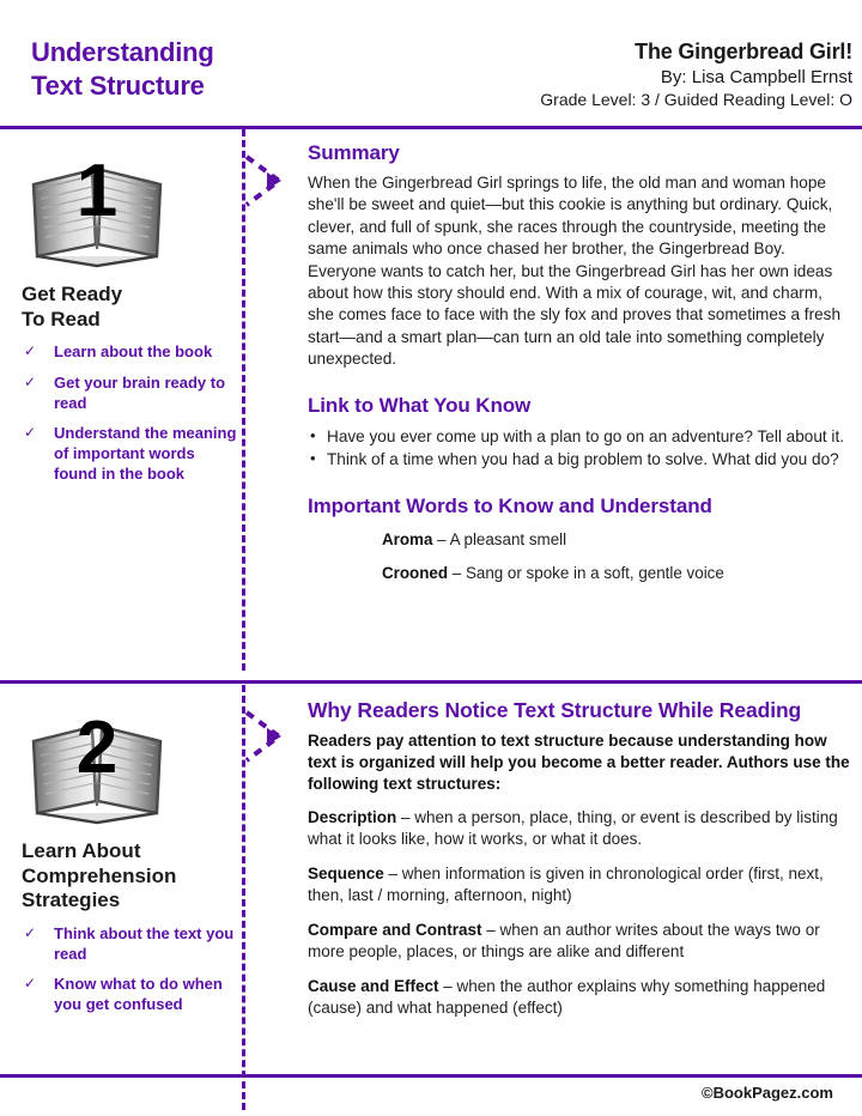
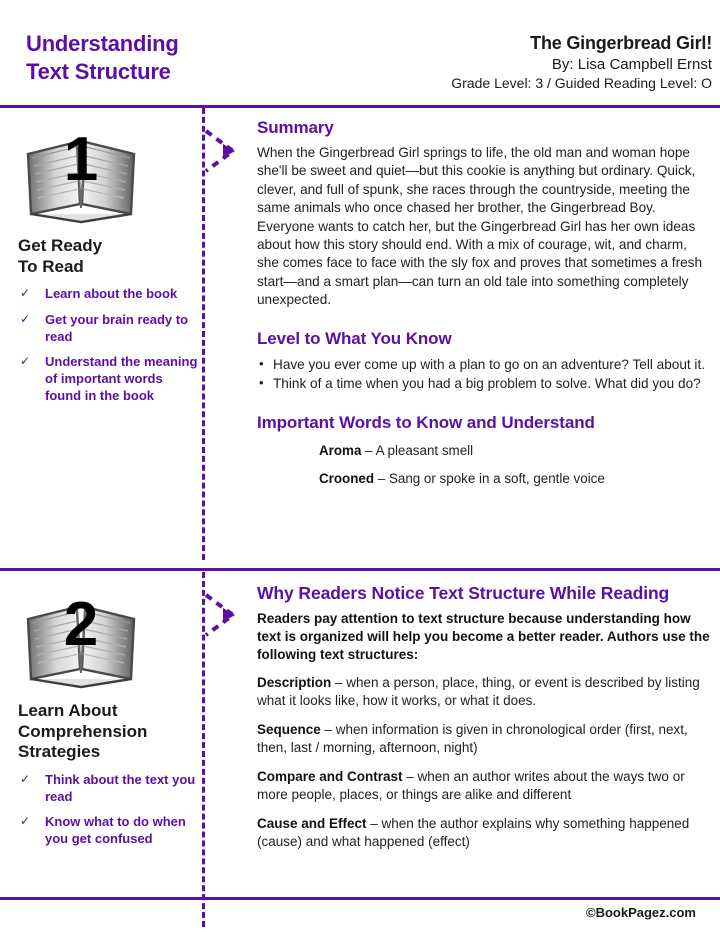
  Understanding
  Text Structure
  The Gingerbread Girl!
  By: Lisa Campbell Ernst
  Grade Level: 3 / Guided Reading Level: O
  1
  Get Ready
  To Read
  ✓
  Learn about the book
  ✓
  Get your brain ready to read
  ✓
  Understand the meaning of important words found in the book
  Summary
  When the Gingerbread Girl springs to life, the old man and woman hope she'll be sweet and quiet—but this cookie is anything but ordinary. Quick, clever, and full of spunk, she races through the countryside, meeting the same animals who once chased her brother, the Gingerbread Boy. Everyone wants to catch her, but the Gingerbread Girl has her own ideas about how this story should end. With a mix of courage, wit, and charm, she comes face to face with the sly fox and proves that sometimes a fresh start—and a smart plan—can turn an old tale into something completely unexpected.
- Link to What You Know
+ Level to What You Know
  •
  Have you ever come up with a plan to go on an adventure? Tell about it.
  •
  Think of a time when you had a big problem to solve. What did you do?
  Important Words to Know and Understand
  Aroma – A pleasant smell
  Crooned – Sang or spoke in a soft, gentle voice
  2
  Learn About
  Comprehension
  Strategies
  ✓
  Think about the text you read
  ✓
  Know what to do when you get confused
  Why Readers Notice Text Structure While Reading
  Readers pay attention to text structure because understanding how text is organized will help you become a better reader. Authors use the following text structures:
  Description – when a person, place, thing, or event is described by listing what it looks like, how it works, or what it does.
  Sequence – when information is given in chronological order (first, next, then, last / morning, afternoon, night)
  Compare and Contrast – when an author writes about the ways two or more people, places, or things are alike and different
  Cause and Effect – when the author explains why something happened (cause) and what happened (effect)
  ©BookPagez.com
